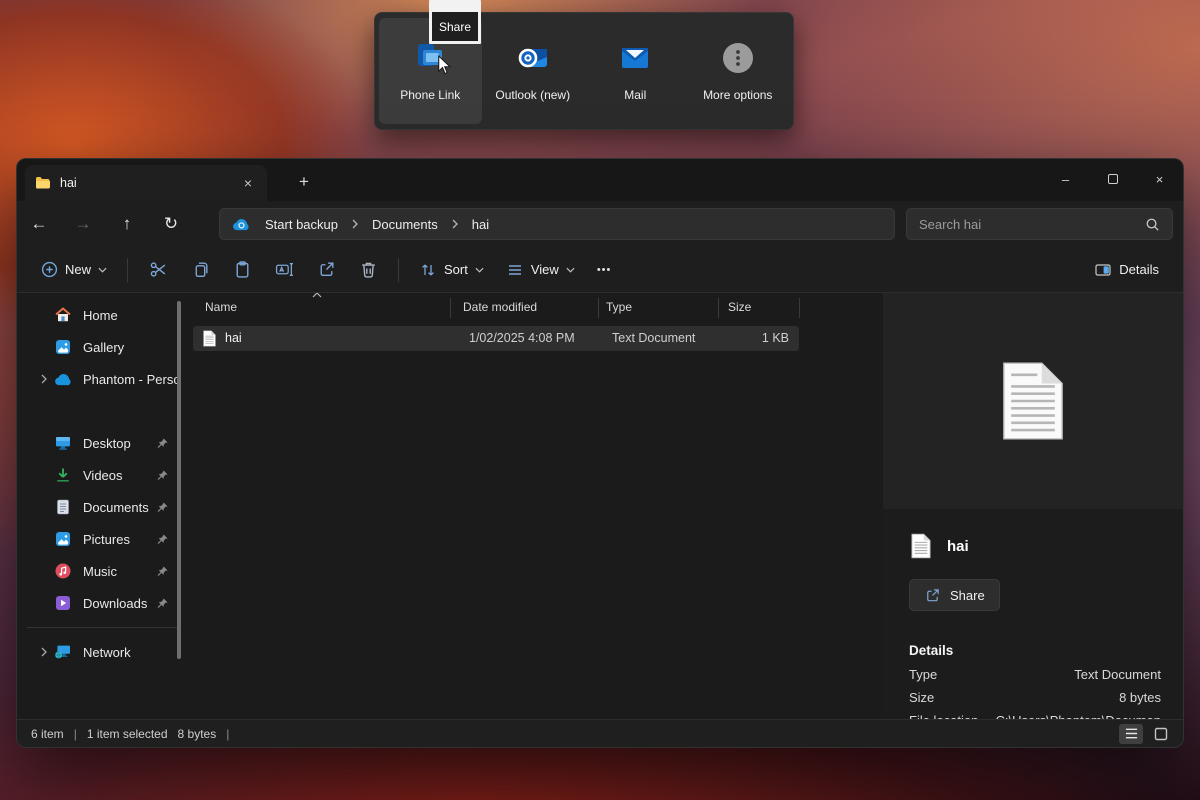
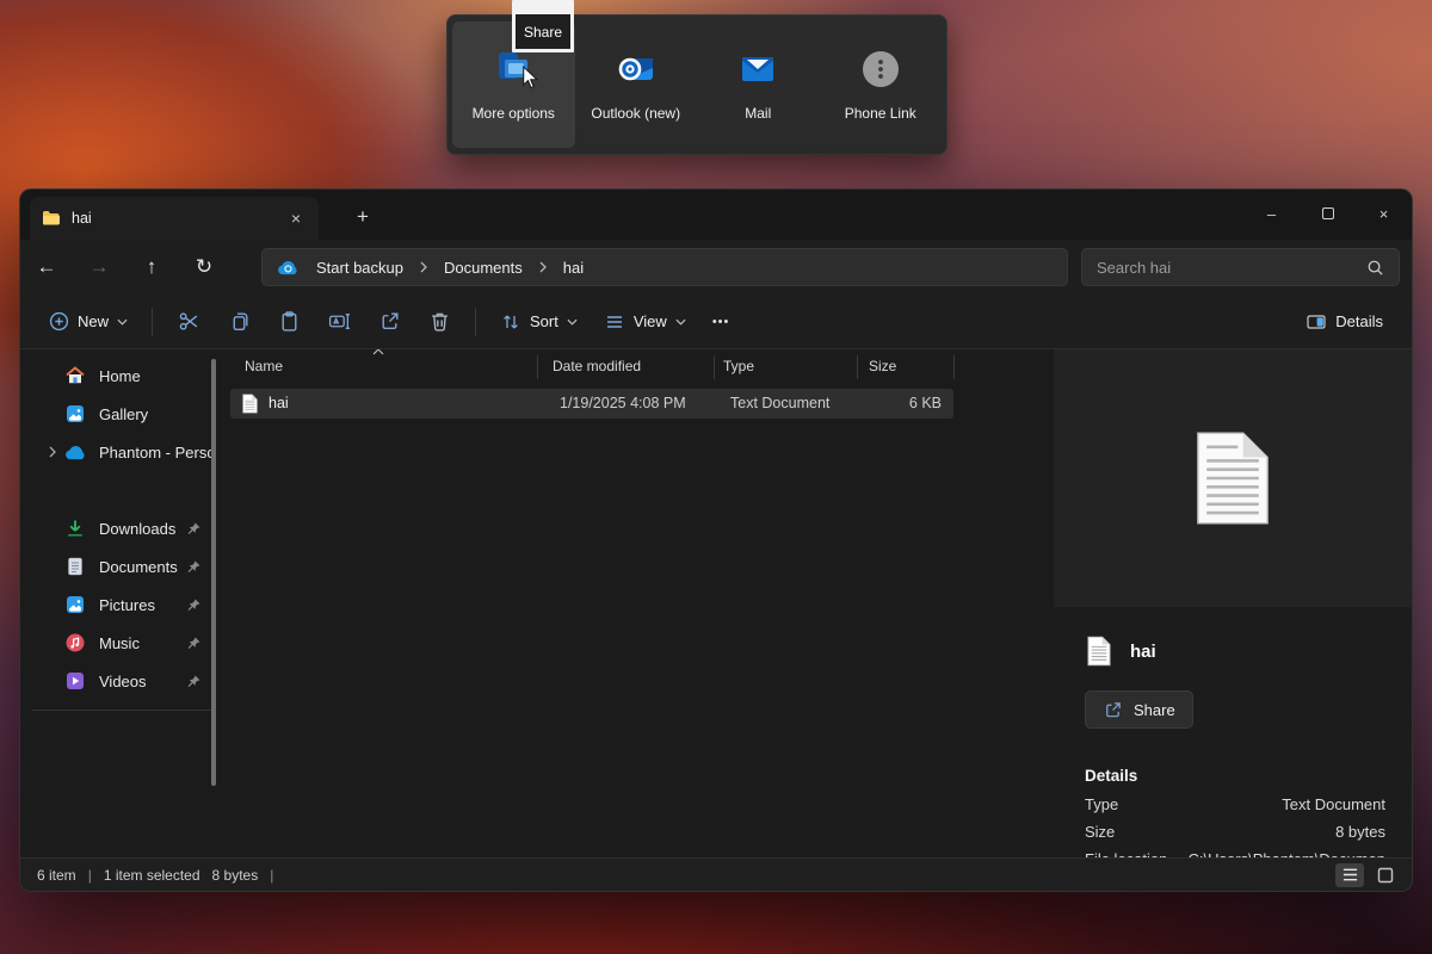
- Phone Link
+ More options
  Outlook (new)
  Mail
- More options
+ Phone Link
  Share
  hai
  ×
  +
  –
  ×
  ←
  →
  ↑
  ↻
  Start backup
  Documents
  hai
  Search hai
  New
  Sort
  View
  •••
  Details
  Home
  Gallery
  Phantom - Pers
- Desktop
- Videos
+ Downloads
  Documents
  Pictures
  Music
- Downloads
+ Videos
- Network
  Name
  Date modified
  Type
  Size
  hai
- 1/02/2025 4:08 PM
+ 1/19/2025 4:08 PM
  Text Document
- 1 KB
+ 6 KB
  hai
  Share
  Details
  Type
  Text Document
  Size
  8 bytes
  6 item
  |
  1 item selected
  8 bytes
  |
